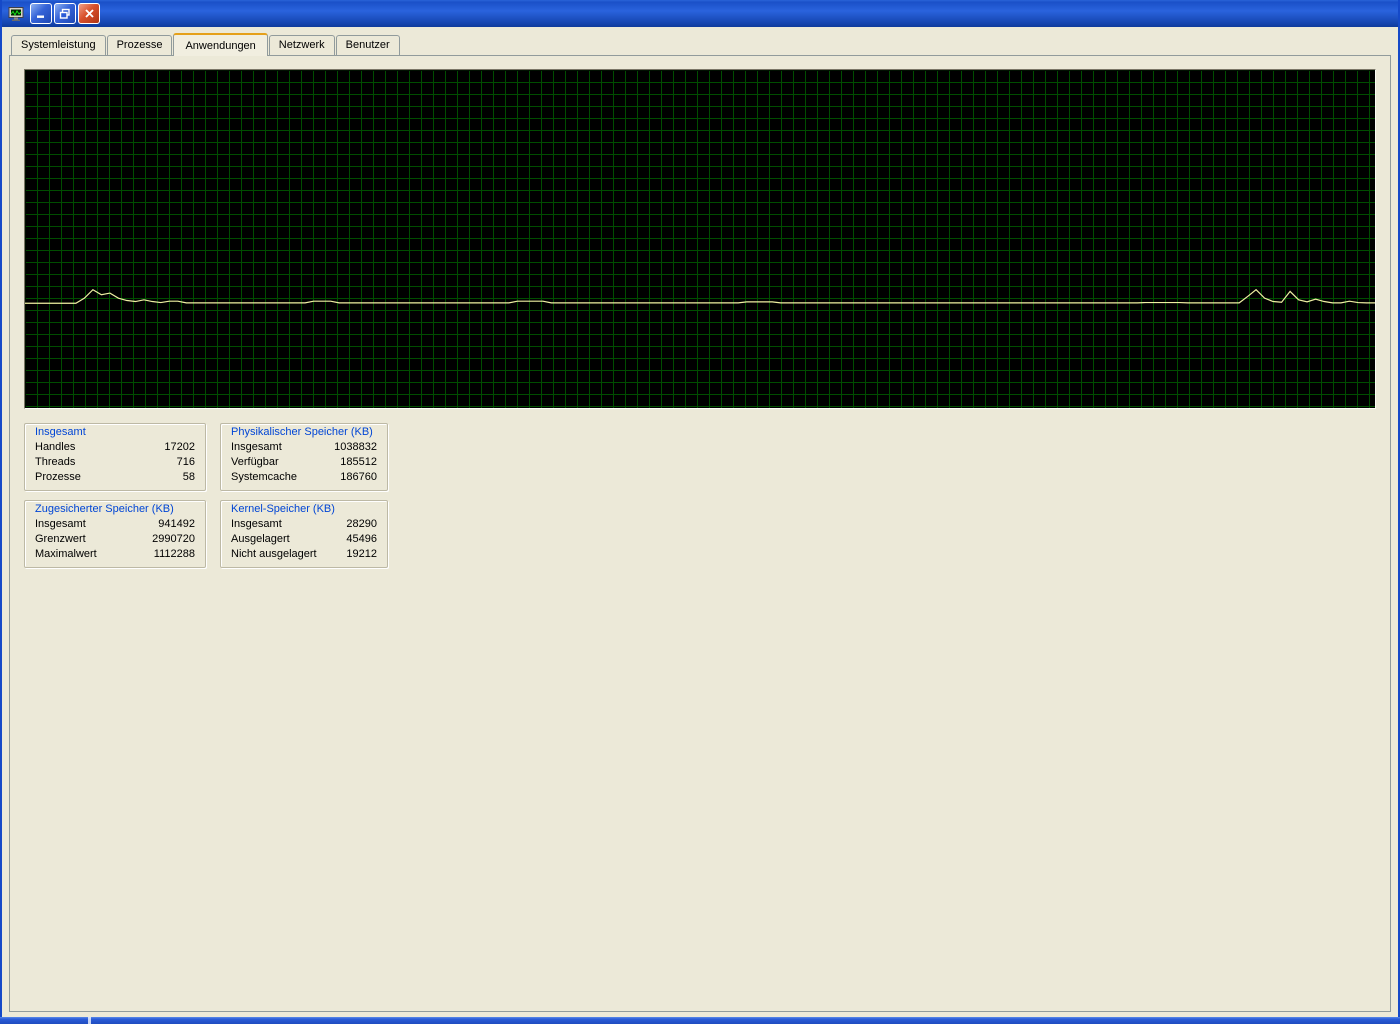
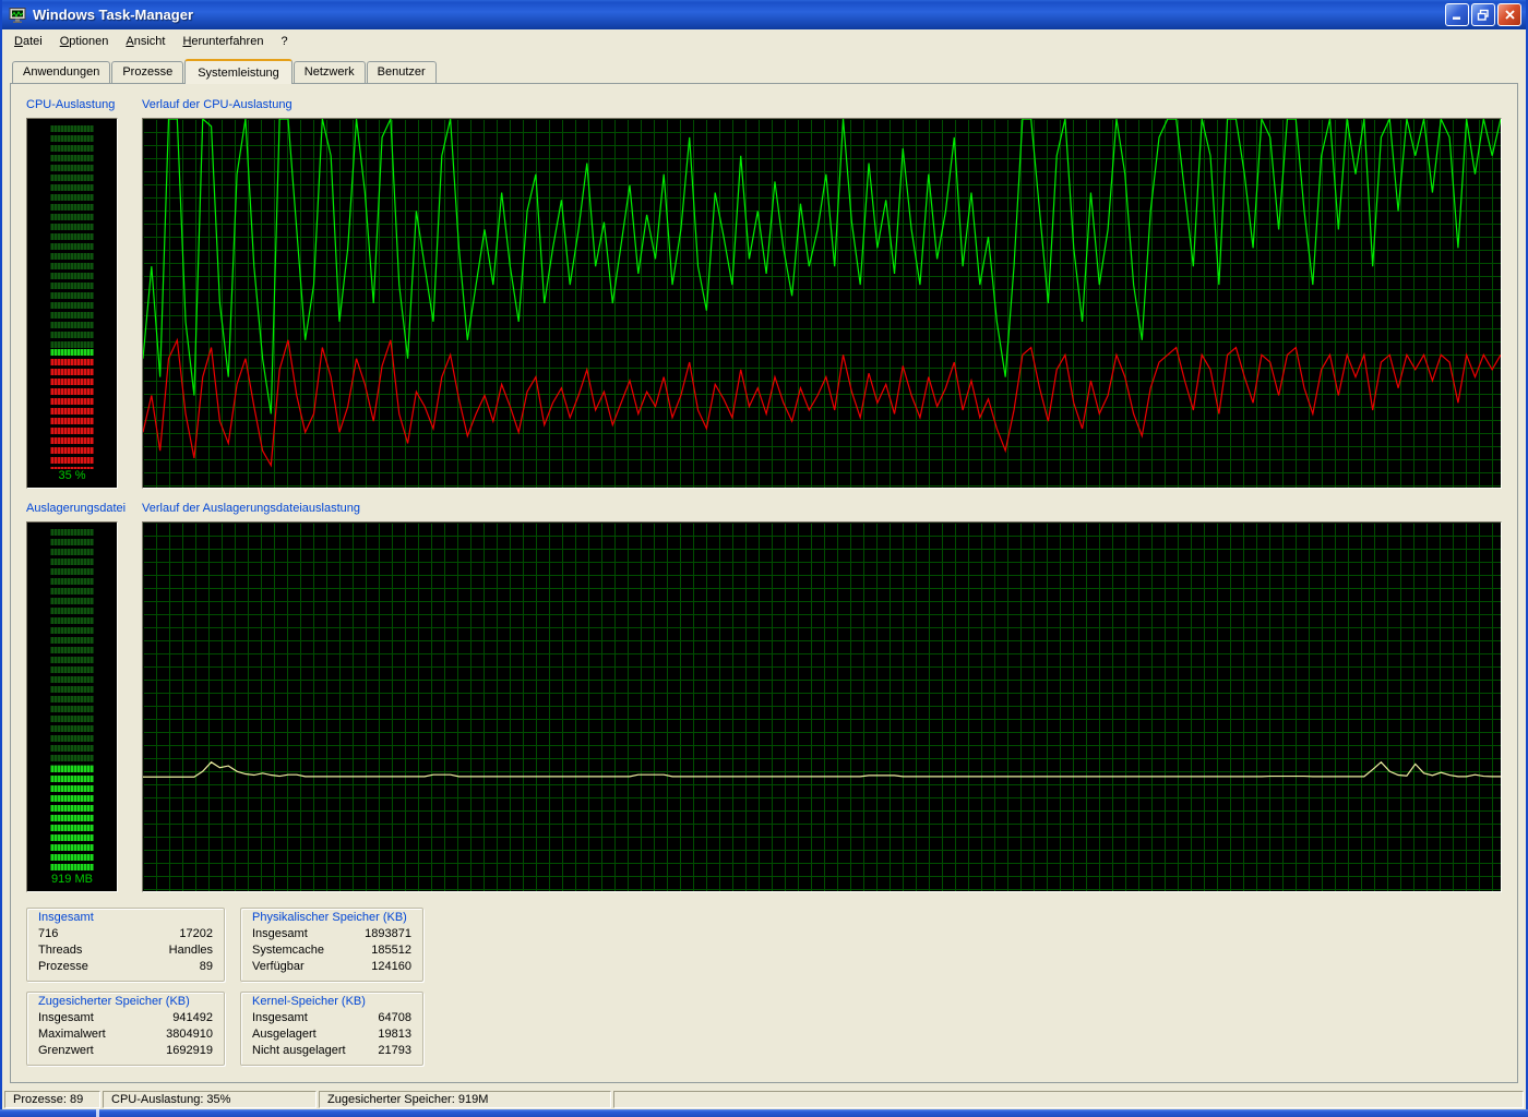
+ Windows Task-Manager
+ Datei
+ Optionen
+ Ansicht
+ Herunterfahren
+ ?
- Systemleistung
+ Anwendungen
  Prozesse
- Anwendungen
+ Systemleistung
  Netzwerk
  Benutzer
+ CPU-Auslastung
+ 35 %
+ Verlauf der CPU-Auslastung
+ Auslagerungsdatei
+ 919 MB
+ Verlauf der Auslagerungsdateiauslastung
  Insgesamt
- Handles
+ 716
  17202
  Threads
- 716
+ Handles
  Prozesse
- 58
+ 89
  Physikalischer Speicher (KB)
  Insgesamt
- 1038832
+ 1893871
- Verfügbar
+ Systemcache
  185512
- Systemcache
+ Verfügbar
- 186760
+ 124160
  Zugesicherter Speicher (KB)
  Insgesamt
  941492
- Grenzwert
+ Maximalwert
- 2990720
+ 3804910
- Maximalwert
+ Grenzwert
- 1112288
+ 1692919
  Kernel-Speicher (KB)
  Insgesamt
- 28290
+ 64708
  Ausgelagert
- 45496
+ 19813
  Nicht ausgelagert
- 19212
+ 21793
+ Prozesse: 89
+ CPU-Auslastung: 35%
+ Zugesicherter Speicher: 919M
